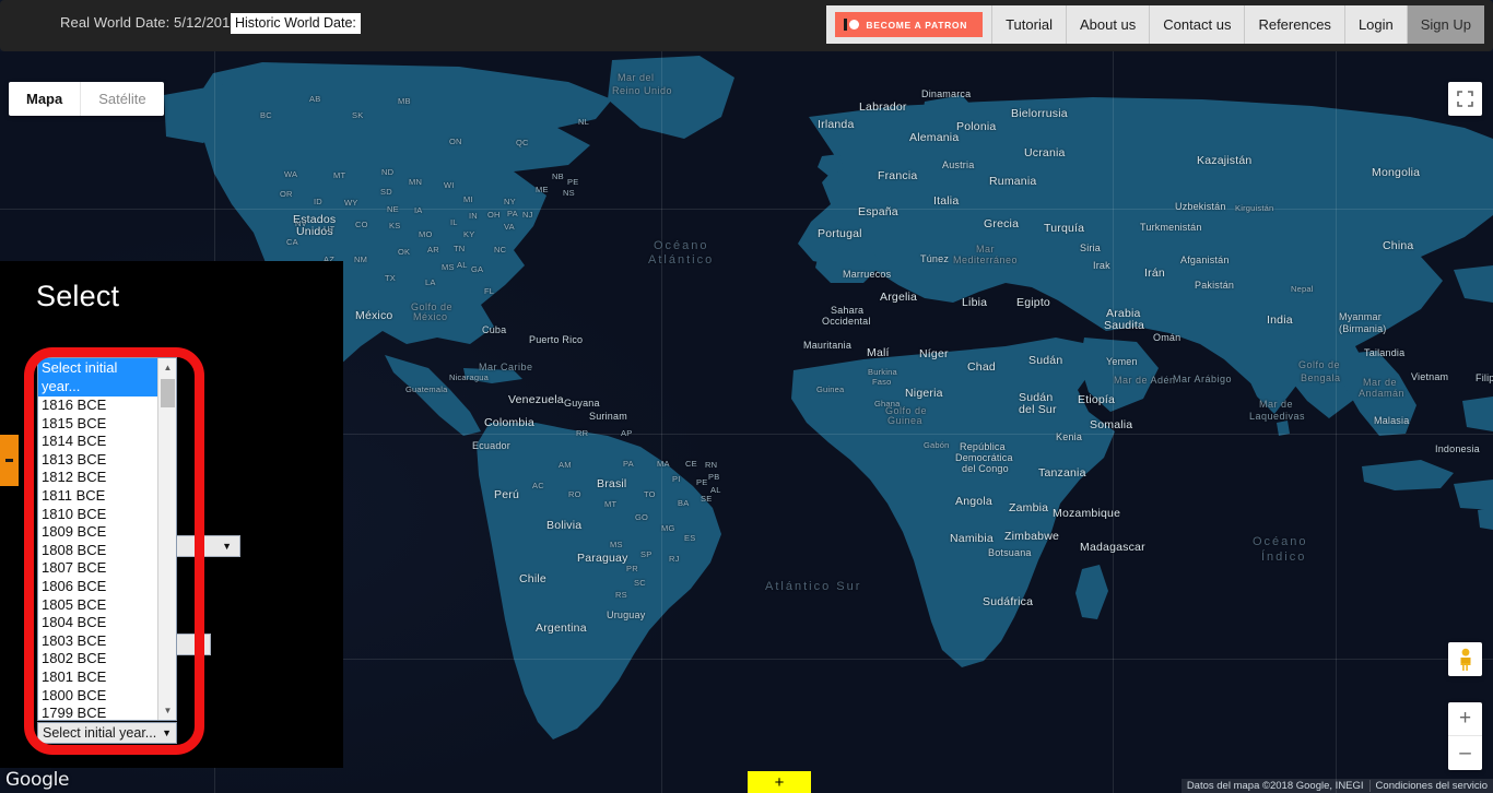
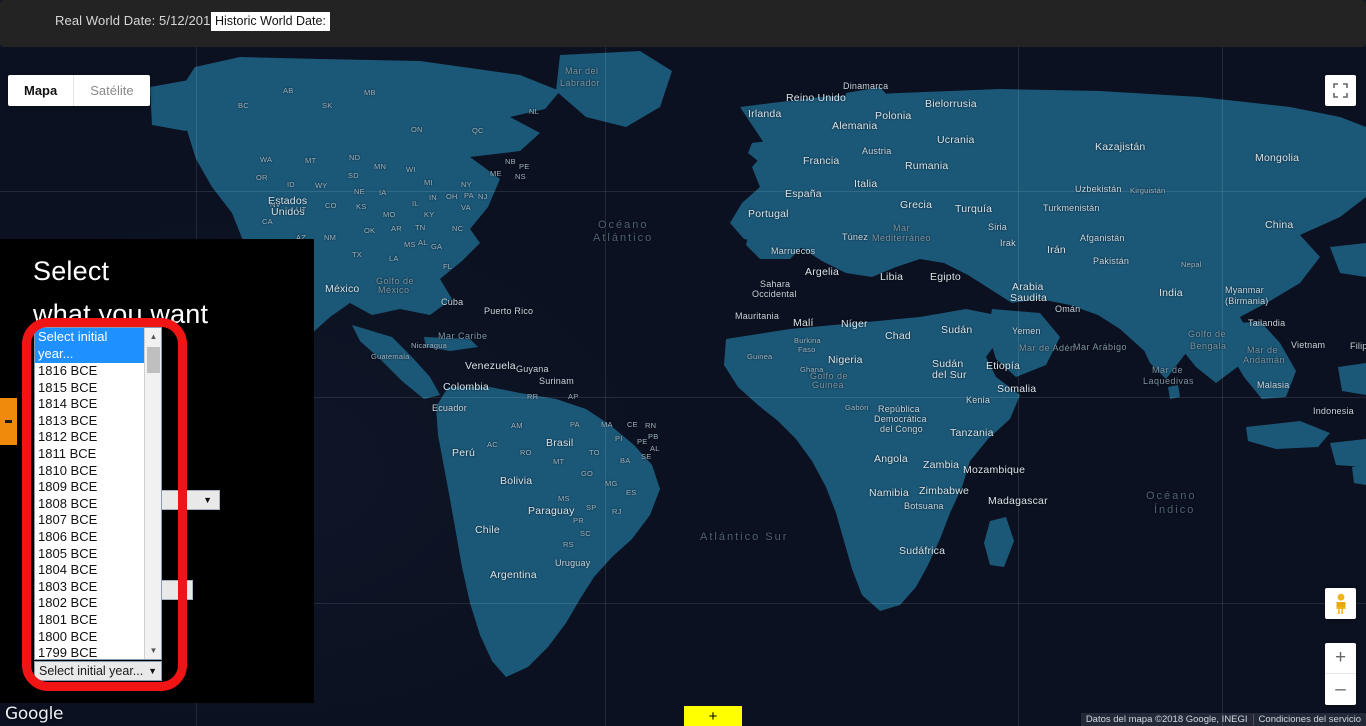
  Real World Date: 5/12/201
  Historic World Date:
- BECOME A PATRON
- Tutorial
- About us
- Contact us
- References
- Login
- Sign Up
  Mar del
- Reino Unido
+ Labrador
  Océano
  Atlántico
  Océano
  Índico
  Atlántico Sur
  Irlanda
- Labrador
+ Reino Unido
  Dinamarca
  Alemania
  Polonia
  Bielorrusia
  Ucrania
  Francia
  Austria
  Rumania
  Italia
  España
  Grecia
  Turquía
  Portugal
  Siria
  Mar
  Mediterráneo
  Túnez
  Irak
  Irán
  Afganistán
  Pakistán
  Kazajistán
  Kirguistán
  Uzbekistán
  Turkmenistán
  Mongolia
  China
  Nepal
  India
  Myanmar
  (Birmania)
  Tailandia
  Vietnam
  Filip
  Golfo de
  Bengala
  Mar de
  Andamán
  Mar Arábigo
  Mar de
  Laquedivas
  Malasia
  Indonesia
  Marruecos
  Argelia
  Libia
  Egipto
  Sahara
  Occidental
  Arabia
  Saudita
  Omán
  Mauritania
  Malí
  Níger
  Chad
  Sudán
  Yemen
  Burkina
  Faso
  Guinea
  Nigeria
  Ghana
  Sudán
  del Sur
  Etiopía
  Mar de Adén
  Golfo de
  Guinea
  Somalia
  Kenia
  Gabón
  República
  Democrática
  del Congo
  Tanzania
  Angola
  Zambia
  Mozambique
  Zimbabwe
  Namibia
  Botsuana
  Madagascar
  Sudáfrica
  Estados
  Unidos
  México
  Golfo de
  México
  Cuba
  Puerto Rico
  Mar Caribe
  Guatemala
  Nicaragua
  Venezuela
  Guyana
  Surinam
  Colombia
  Ecuador
  Perú
  Brasil
  Bolivia
  Paraguay
  Chile
  Uruguay
  Argentina
  AB
  SK
  MB
  ON
  QC
  NL
  BC
  WA
  MT
  ND
  MN
  WI
  MI
  NY
  ME
  NB
  PE
  NS
  OR
  ID
  WY
  SD
  IA
  IL
  IN
  OH
  PA
  NJ
  VA
  NV
  UT
  CO
  NE
  KS
  MO
  KY
  TN
  NC
  CA
  AZ
  NM
  OK
  AR
  MS
  AL
  GA
  TX
  LA
  FL
  AM
  RR
  AP
  PA
  MA
  CE
  RN
  PI
  PB
  PE
  AL
  AC
  RO
  TO
  BA
  SE
  MT
  GO
  MG
  ES
  MS
  SP
  RJ
  PR
  SC
  RS
  Mapa
  Satélite
  +
  –
  +
  Google
  Datos del mapa ©2018 Google, INEGI
  Condiciones del servicio
  Select
+ what you want
  ▼
  Select initial year...
  1816 BCE
  1815 BCE
  1814 BCE
  1813 BCE
  1812 BCE
  1811 BCE
  1810 BCE
  1809 BCE
  1808 BCE
  1807 BCE
  1806 BCE
  1805 BCE
  1804 BCE
  1803 BCE
  1802 BCE
  1801 BCE
  1800 BCE
  1799 BCE
  ▲
  ▼
  Select initial year...
  ▼
